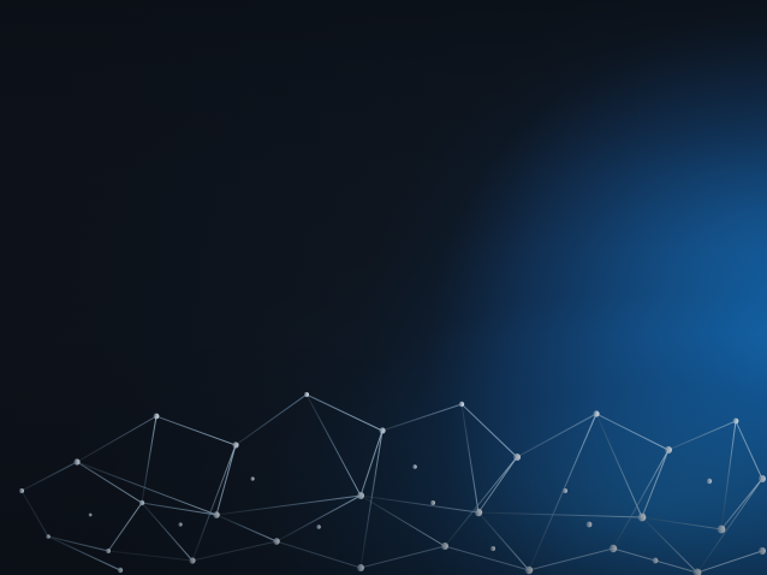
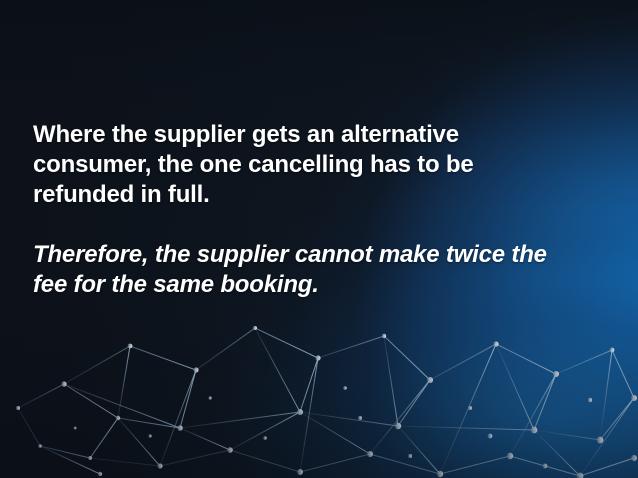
+ Where the supplier gets an alternative consumer, the one cancelling has to be refunded in full.
+ Therefore, the supplier cannot make twice the fee for the same booking.
